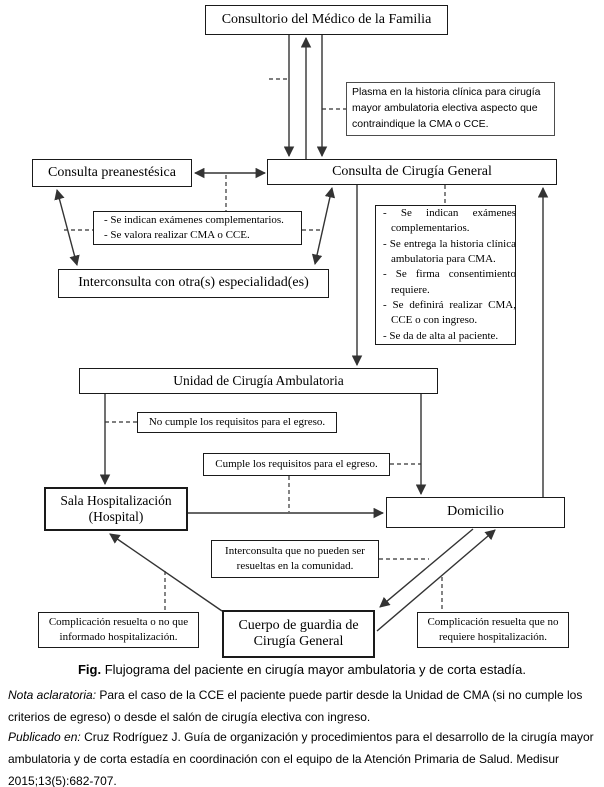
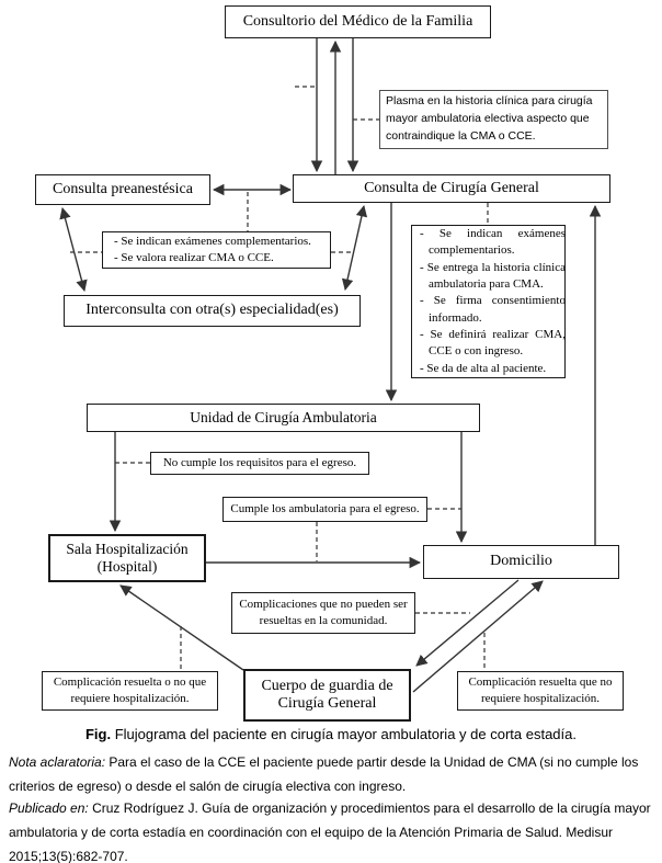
  Consultorio del Médico de la Familia
  Consulta preanestésica
  Consulta de Cirugía General
  Interconsulta con otra(s) especialidad(es)
  Unidad de Cirugía Ambulatoria
  Sala Hospitalización
  (Hospital)
  Domicilio
  Cuerpo de guardia de
  Cirugía General
  Plasma en la historia clínica para cirugía mayor ambulatoria electiva aspecto que contraindique la CMA o CCE.
  - Se indican exámenes complementarios.
  - Se valora realizar CMA o CCE.
  - Se indican exámenes complementarios.
  - Se entrega la historia clínica ambulatoria para CMA.
- - Se firma consentimiento requiere.
+ - Se firma consentimiento informado.
  - Se definirá realizar CMA, CCE o con ingreso.
  - Se da de alta al paciente.
  No cumple los requisitos para el egreso.
- Cumple los requisitos para el egreso.
+ Cumple los ambulatoria para el egreso.
- Interconsulta que no pueden ser resueltas en la comunidad.
+ Complicaciones que no pueden ser resueltas en la comunidad.
- Complicación resuelta o no que informado hospitalización.
+ Complicación resuelta o no que requiere hospitalización.
  Complicación resuelta que no requiere hospitalización.
  Fig. Flujograma del paciente en cirugía mayor ambulatoria y de corta estadía.
  Nota aclaratoria: Para el caso de la CCE el paciente puede partir desde la Unidad de CMA (si no cumple los criterios de egreso) o desde el salón de cirugía electiva con ingreso.
  Publicado en: Cruz Rodríguez J. Guía de organización y procedimientos para el desarrollo de la cirugía mayor ambulatoria y de corta estadía en coordinación con el equipo de la Atención Primaria de Salud. Medisur 2015;13(5):682-707.
